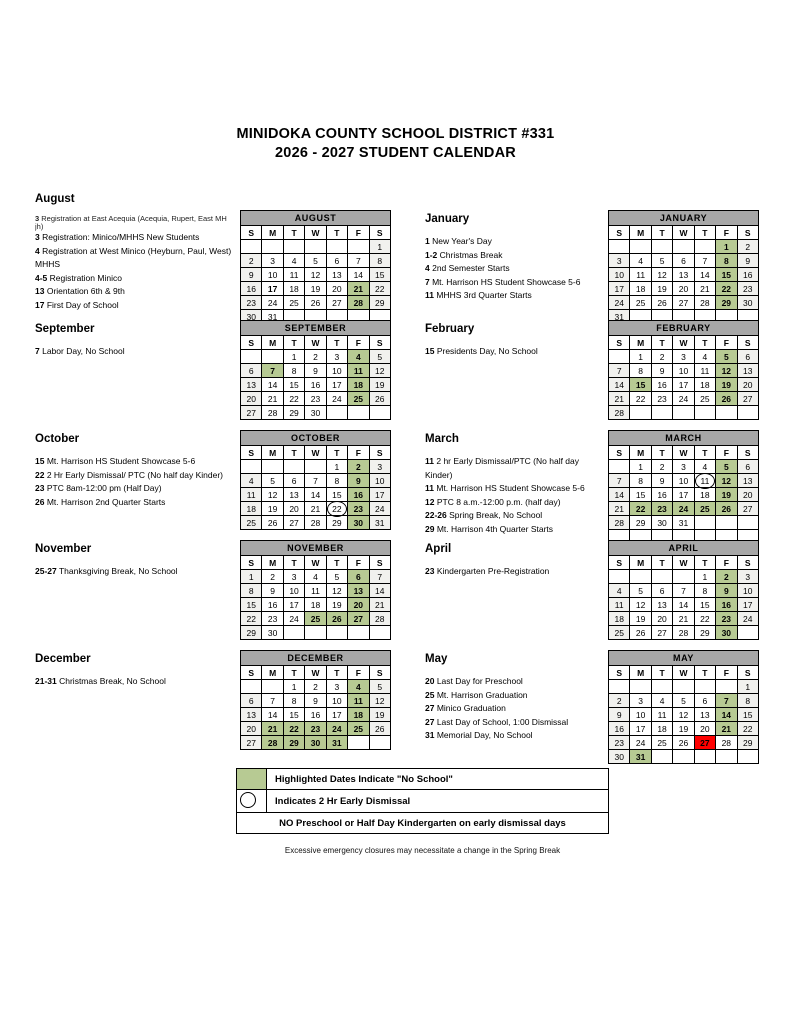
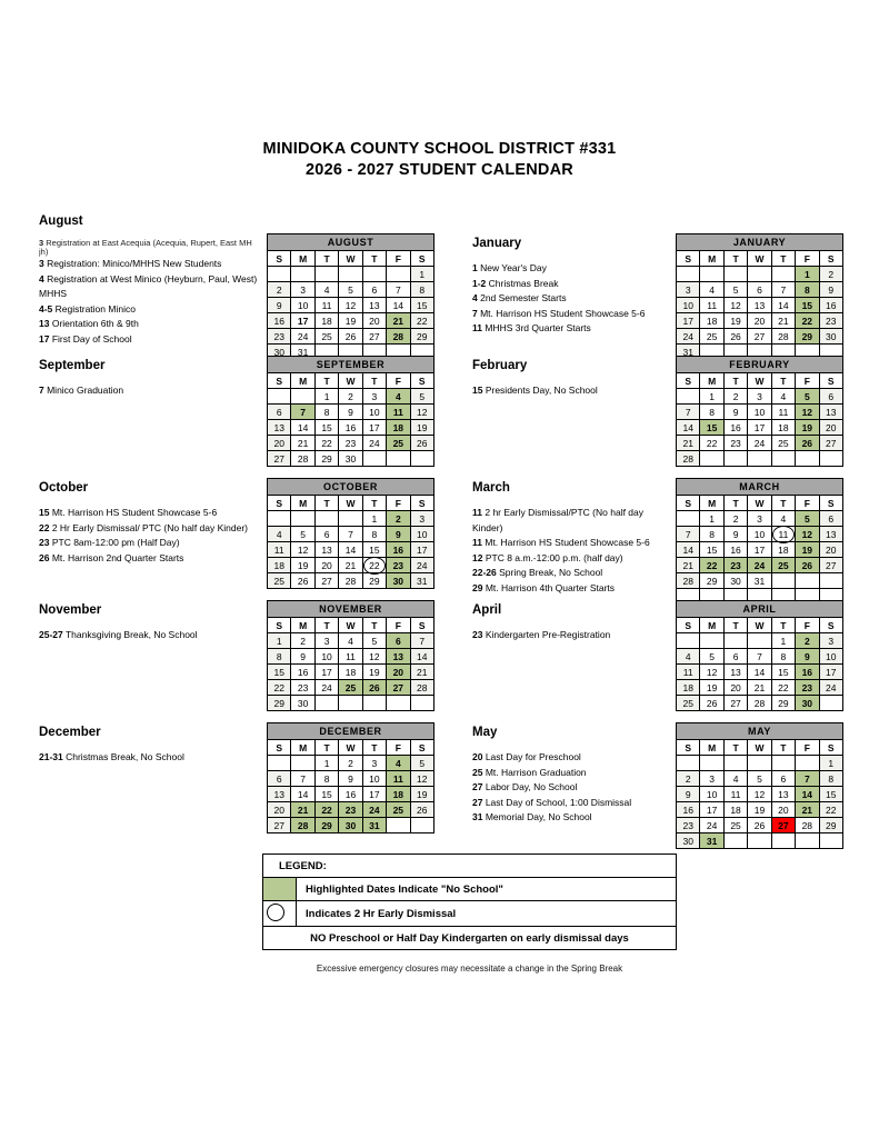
  MINIDOKA COUNTY SCHOOL DISTRICT #331
  2026 - 2027 STUDENT CALENDAR
  August
  3 Registration at East Acequia (Acequia, Rupert, East MH jh)
  3 Registration: Minico/MHHS New Students
  4 Registration at West Minico (Heyburn, Paul, West) MHHS
  4-5 Registration Minico
  13 Orientation 6th & 9th
  17 First Day of School
  AUGUST
  S	M	T	W	T	F	S
  						1
  2	3	4	5	6	7	8
  9	10	11	12	13	14	15
  16	17	18	19	20	21	22
  23	24	25	26	27	28	29
  30	31
  January
  1 New Year's Day
  1-2 Christmas Break
  4 2nd Semester Starts
  7 Mt. Harrison HS Student Showcase 5-6
  11 MHHS 3rd Quarter Starts
  JANUARY
  S	M	T	W	T	F	S
  					1	2
  3	4	5	6	7	8	9
  10	11	12	13	14	15	16
  17	18	19	20	21	22	23
  24	25	26	27	28	29	30
  31
  September
- 7 Labor Day, No School
+ 7 Minico Graduation
  SEPTEMBER
  S	M	T	W	T	F	S
  		1	2	3	4	5
  6	7	8	9	10	11	12
  13	14	15	16	17	18	19
  20	21	22	23	24	25	26
  27	28	29	30
  February
  15 Presidents Day, No School
  FEBRUARY
  S	M	T	W	T	F	S
  	1	2	3	4	5	6
  7	8	9	10	11	12	13
  14	15	16	17	18	19	20
  21	22	23	24	25	26	27
  28
  October
  15 Mt. Harrison HS Student Showcase 5-6
  22 2 Hr Early Dismissal/ PTC (No half day Kinder)
  23 PTC 8am-12:00 pm (Half Day)
  26 Mt. Harrison 2nd Quarter Starts
  OCTOBER
  S	M	T	W	T	F	S
  				1	2	3
  4	5	6	7	8	9	10
  11	12	13	14	15	16	17
  18	19	20	21	22	23	24
  25	26	27	28	29	30	31
  March
  11 2 hr Early Dismissal/PTC (No half day Kinder)
  11 Mt. Harrison HS Student Showcase 5-6
  12 PTC 8 a.m.-12:00 p.m. (half day)
  22-26 Spring Break, No School
  29 Mt. Harrison 4th Quarter Starts
  MARCH
  S	M	T	W	T	F	S
  	1	2	3	4	5	6
  7	8	9	10	11	12	13
  14	15	16	17	18	19	20
  21	22	23	24	25	26	27
  28	29	30	31
  November
  25-27 Thanksgiving Break, No School
  NOVEMBER
  S	M	T	W	T	F	S
  1	2	3	4	5	6	7
  8	9	10	11	12	13	14
  15	16	17	18	19	20	21
  22	23	24	25	26	27	28
  29	30
  April
  23 Kindergarten Pre-Registration
  APRIL
  S	M	T	W	T	F	S
  				1	2	3
  4	5	6	7	8	9	10
  11	12	13	14	15	16	17
  18	19	20	21	22	23	24
  25	26	27	28	29	30
  December
  21-31 Christmas Break, No School
  DECEMBER
  S	M	T	W	T	F	S
  		1	2	3	4	5
  6	7	8	9	10	11	12
  13	14	15	16	17	18	19
  20	21	22	23	24	25	26
  27	28	29	30	31
  May
  20 Last Day for Preschool
  25 Mt. Harrison Graduation
- 27 Minico Graduation
+ 27 Labor Day, No School
  27 Last Day of School, 1:00 Dismissal
  31 Memorial Day, No School
  MAY
  S	M	T	W	T	F	S
  						1
  2	3	4	5	6	7	8
  9	10	11	12	13	14	15
  16	17	18	19	20	21	22
  23	24	25	26	27	28	29
  30	31
+ LEGEND:
  	Highlighted Dates Indicate "No School"
  	Indicates 2 Hr Early Dismissal
  NO Preschool or Half Day Kindergarten on early dismissal days
  Excessive emergency closures may necessitate a change in the Spring Break
